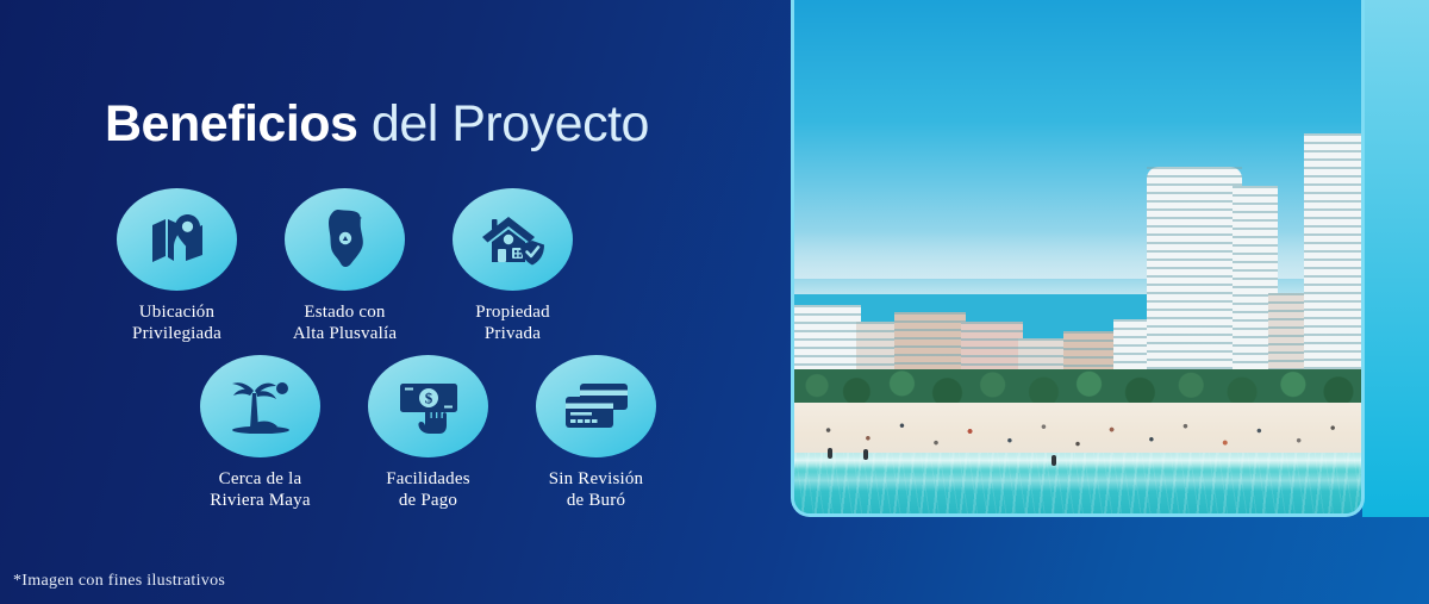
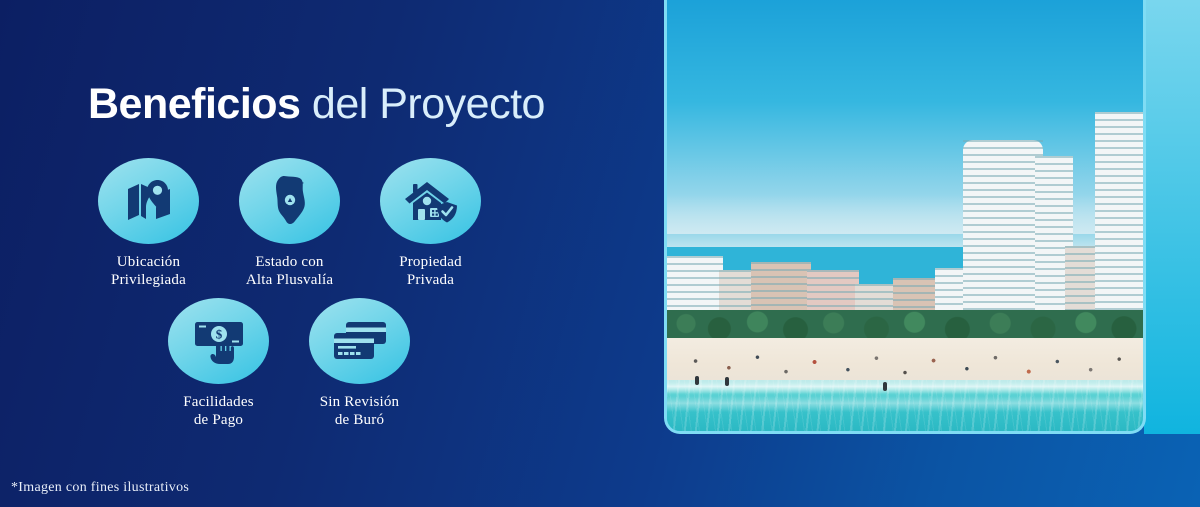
  Beneficios del Proyecto
  Ubicación
  Privilegiada
  Estado con
  Alta Plusvalía
  Propiedad
  Privada
- Cerca de la
- Riviera Maya
  $
  Facilidades
  de Pago
  Sin Revisión
  de Buró
  *Imagen con fines ilustrativos
